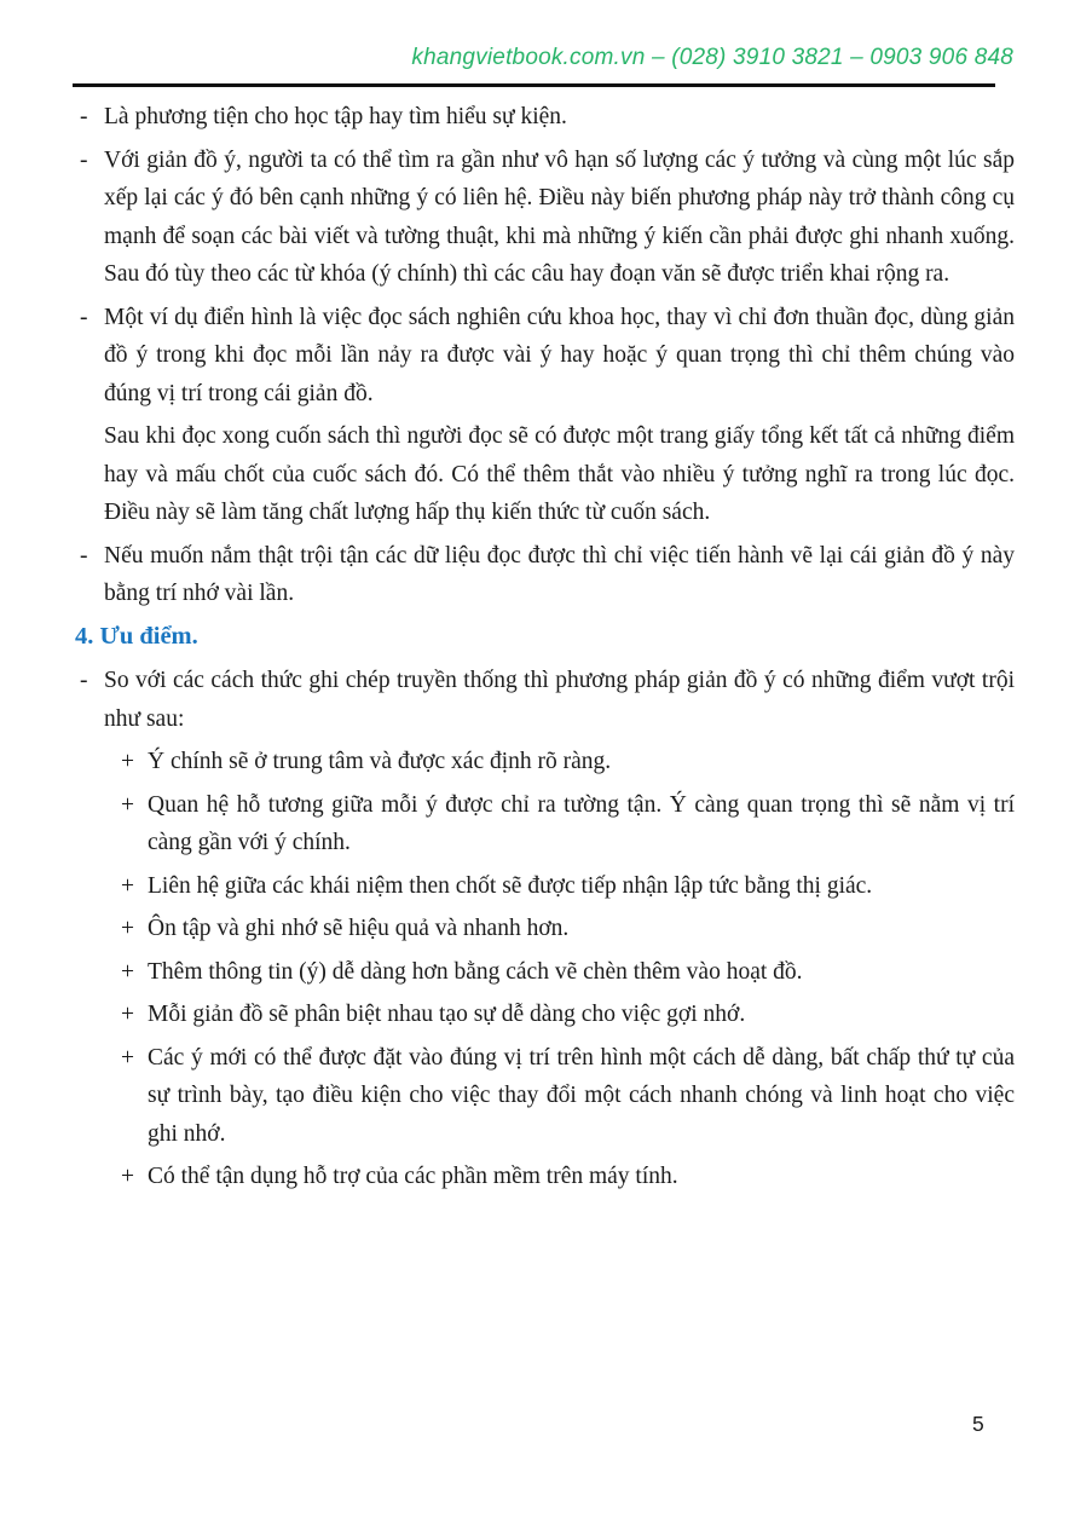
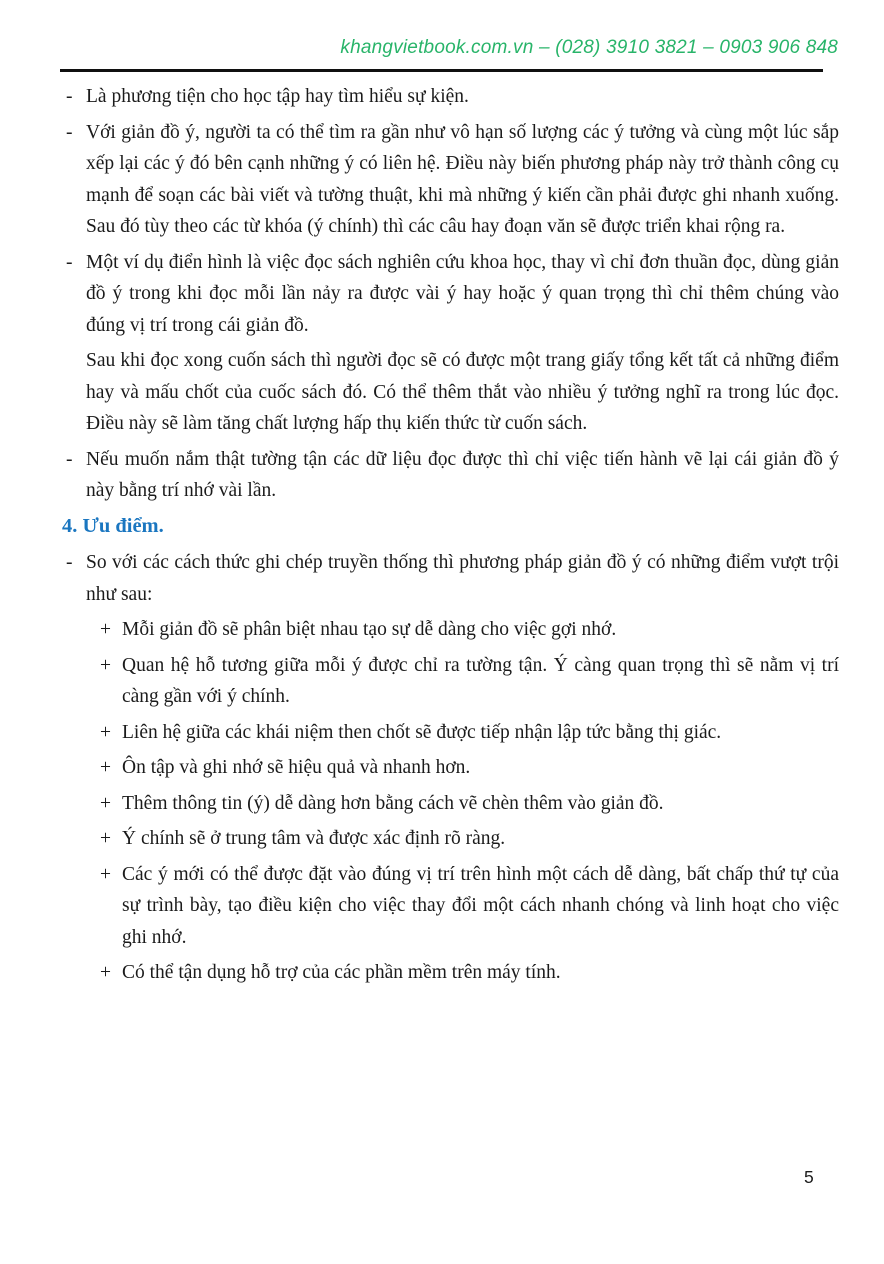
  khangvietbook.com.vn – (028) 3910 3821 – 0903 906 848
  -
  Là phương tiện cho học tập hay tìm hiểu sự kiện.
  -
  Với giản đồ ý, người ta có thể tìm ra gần như vô hạn số lượng các ý tưởng và cùng một lúc sắp xếp lại các ý đó bên cạnh những ý có liên hệ. Điều này biến phương pháp này trở thành công cụ mạnh để soạn các bài viết và tường thuật, khi mà những ý kiến cần phải được ghi nhanh xuống. Sau đó tùy theo các từ khóa (ý chính) thì các câu hay đoạn văn sẽ được triển khai rộng ra.
  -
  Một ví dụ điển hình là việc đọc sách nghiên cứu khoa học, thay vì chỉ đơn thuần đọc, dùng giản đồ ý trong khi đọc mỗi lần nảy ra được vài ý hay hoặc ý quan trọng thì chỉ thêm chúng vào đúng vị trí trong cái giản đồ.
  Sau khi đọc xong cuốn sách thì người đọc sẽ có được một trang giấy tổng kết tất cả những điểm hay và mấu chốt của cuốc sách đó. Có thể thêm thắt vào nhiều ý tưởng nghĩ ra trong lúc đọc. Điều này sẽ làm tăng chất lượng hấp thụ kiến thức từ cuốn sách.
  -
- Nếu muốn nắm thật trội tận các dữ liệu đọc được thì chỉ việc tiến hành vẽ lại cái giản đồ ý này bằng trí nhớ vài lần.
+ Nếu muốn nắm thật tường tận các dữ liệu đọc được thì chỉ việc tiến hành vẽ lại cái giản đồ ý này bằng trí nhớ vài lần.
  4. Ưu điểm.
  -
  So với các cách thức ghi chép truyền thống thì phương pháp giản đồ ý có những điểm vượt trội như sau:
  +
- Ý chính sẽ ở trung tâm và được xác định rõ ràng.
+ Mỗi giản đồ sẽ phân biệt nhau tạo sự dễ dàng cho việc gợi nhớ.
  +
  Quan hệ hỗ tương giữa mỗi ý được chỉ ra tường tận. Ý càng quan trọng thì sẽ nằm vị trí càng gần với ý chính.
  +
  Liên hệ giữa các khái niệm then chốt sẽ được tiếp nhận lập tức bằng thị giác.
  +
  Ôn tập và ghi nhớ sẽ hiệu quả và nhanh hơn.
  +
- Thêm thông tin (ý) dễ dàng hơn bằng cách vẽ chèn thêm vào hoạt đồ.
+ Thêm thông tin (ý) dễ dàng hơn bằng cách vẽ chèn thêm vào giản đồ.
  +
- Mỗi giản đồ sẽ phân biệt nhau tạo sự dễ dàng cho việc gợi nhớ.
+ Ý chính sẽ ở trung tâm và được xác định rõ ràng.
  +
  Các ý mới có thể được đặt vào đúng vị trí trên hình một cách dễ dàng, bất chấp thứ tự của sự trình bày, tạo điều kiện cho việc thay đổi một cách nhanh chóng và linh hoạt cho việc ghi nhớ.
  +
  Có thể tận dụng hỗ trợ của các phần mềm trên máy tính.
  5
